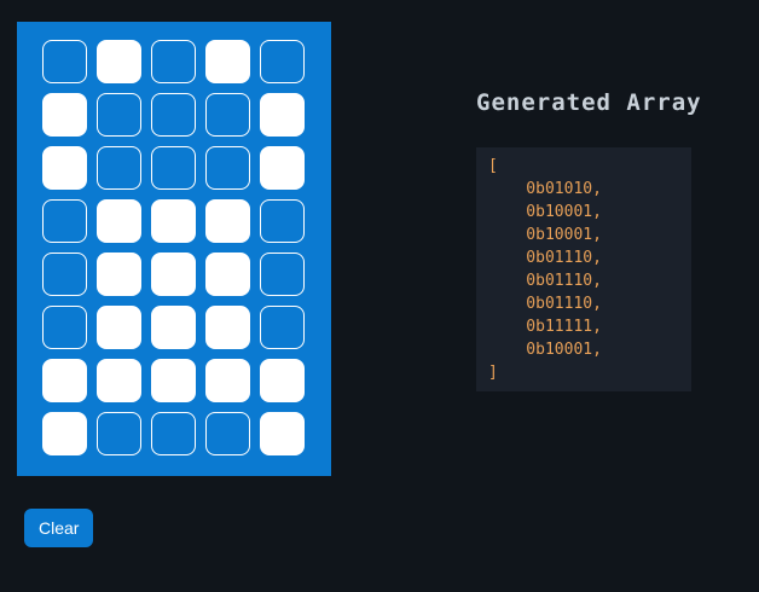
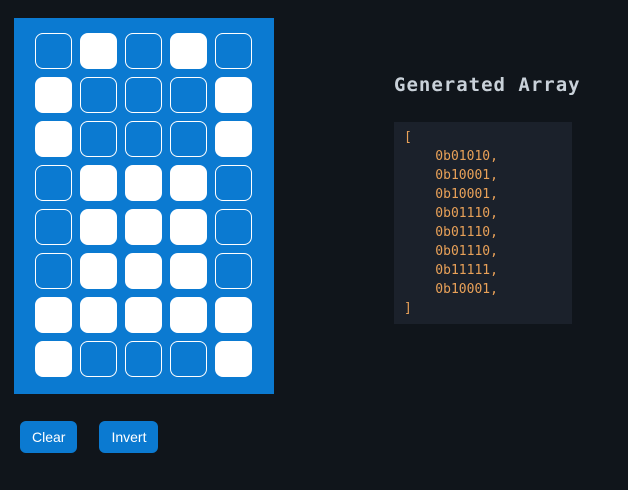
  Clear
+ Invert
  Generated Array
  [
  0b01010,
  0b10001,
  0b10001,
  0b01110,
  0b01110,
  0b01110,
  0b11111,
  0b10001,
  ]
